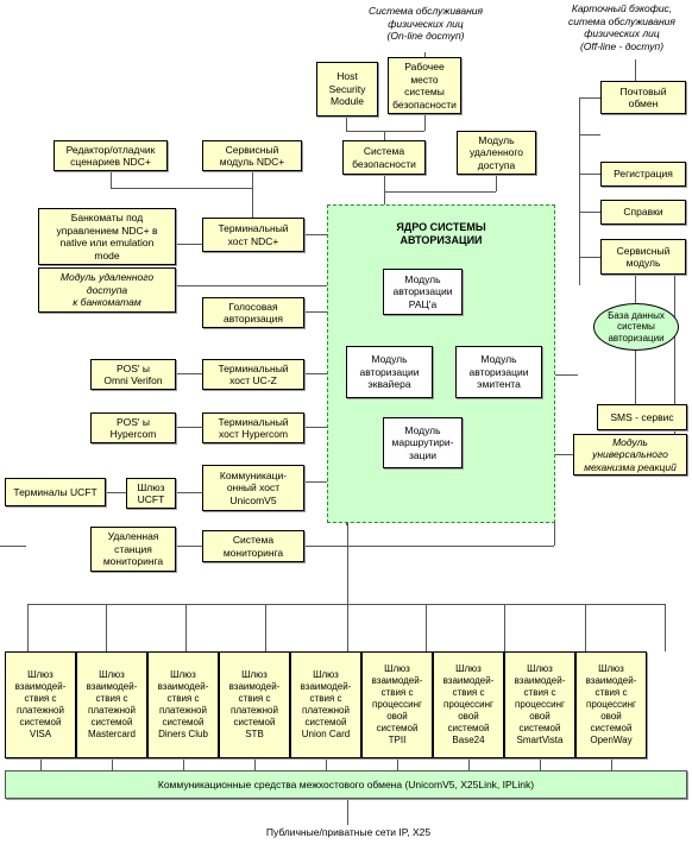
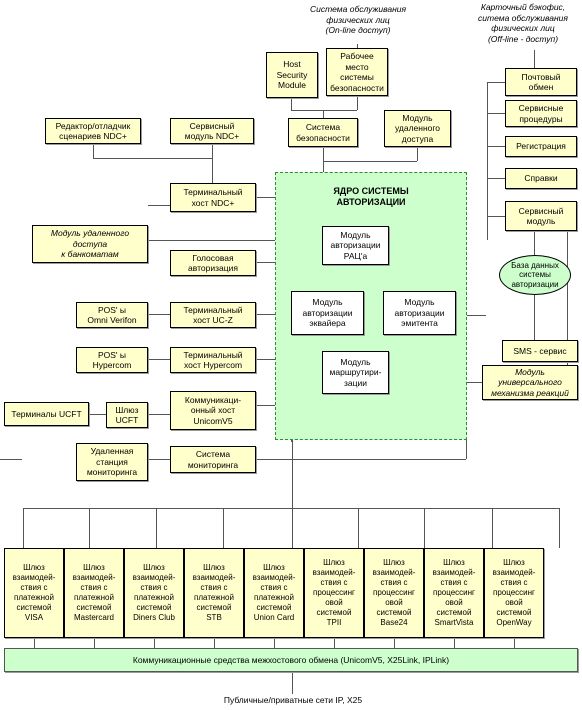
  Система обслуживания
  физических лиц
  (On-line доступ)
  Карточный бэкофис,
  ситема обслуживания
  физических лиц
  (Off-line - доступ)
  Публичные/приватные сети IP, X25
  ЯДРО СИСТЕМЫ
  АВТОРИЗАЦИИ
  Host
  Security
  Module
  Рабочее
  место
  системы
  безопасности
  Система
  безопасности
  Модуль
  удаленного
  доступа
  Модуль
  авторизации
  РАЦ'а
  Модуль
  авторизации
  эквайера
  Модуль
  авторизации
  эмитента
  Модуль
  маршрутири-
  зации
  Редактор/отладчик
  сценариев NDC+
  Сервисный
  модуль NDC+
- Банкоматы под
- управлением NDC+ в
- native или emulation
- mode
  Терминальный
  хост NDC+
  Модуль удаленного
  доступа
  к банкоматам
  Голосовая
  авторизация
  POS' ы
  Omni Verifon
  Терминальный
  хост UC-Z
  POS' ы
  Hypercom
  Терминальный
  хост Hypercom
  Терминалы UCFT
  Шлюз
  UCFT
  Коммуникаци-
  онный хост
  UnicomV5
  Удаленная
  станция
  мониторинга
  Система
  мониторинга
  Почтовый
  обмен
+ Сервисные
+ процедуры
  Регистрация
  Справки
  Сервисный
  модуль
  SMS - сервис
  Модуль
  универсального
  механизма реакций
  База данных
  системы
  авторизации
  Шлюз
  взаимодей-
  ствия с
  платежной
  системой
  VISA
  Шлюз
  взаимодей-
  ствия с
  платежной
  системой
  Mastercard
  Шлюз
  взаимодей-
  ствия с
  платежной
  системой
  Diners Club
  Шлюз
  взаимодей-
  ствия с
  платежной
  системой
  STB
  Шлюз
  взаимодей-
  ствия с
  платежной
  системой
  Union Card
  Шлюз
  взаимодей-
  ствия с
  процессинг
  овой
  системой
  TPII
  Шлюз
  взаимодей-
  ствия с
  процессинг
  овой
  системой
  Base24
  Шлюз
  взаимодей-
  ствия с
  процессинг
  овой
  системой
  SmartVista
  Шлюз
  взаимодей-
  ствия с
  процессинг
  овой
  системой
  OpenWay
  Коммуникационные средства межхостового обмена (UnicomV5, X25Link, IPLink)
